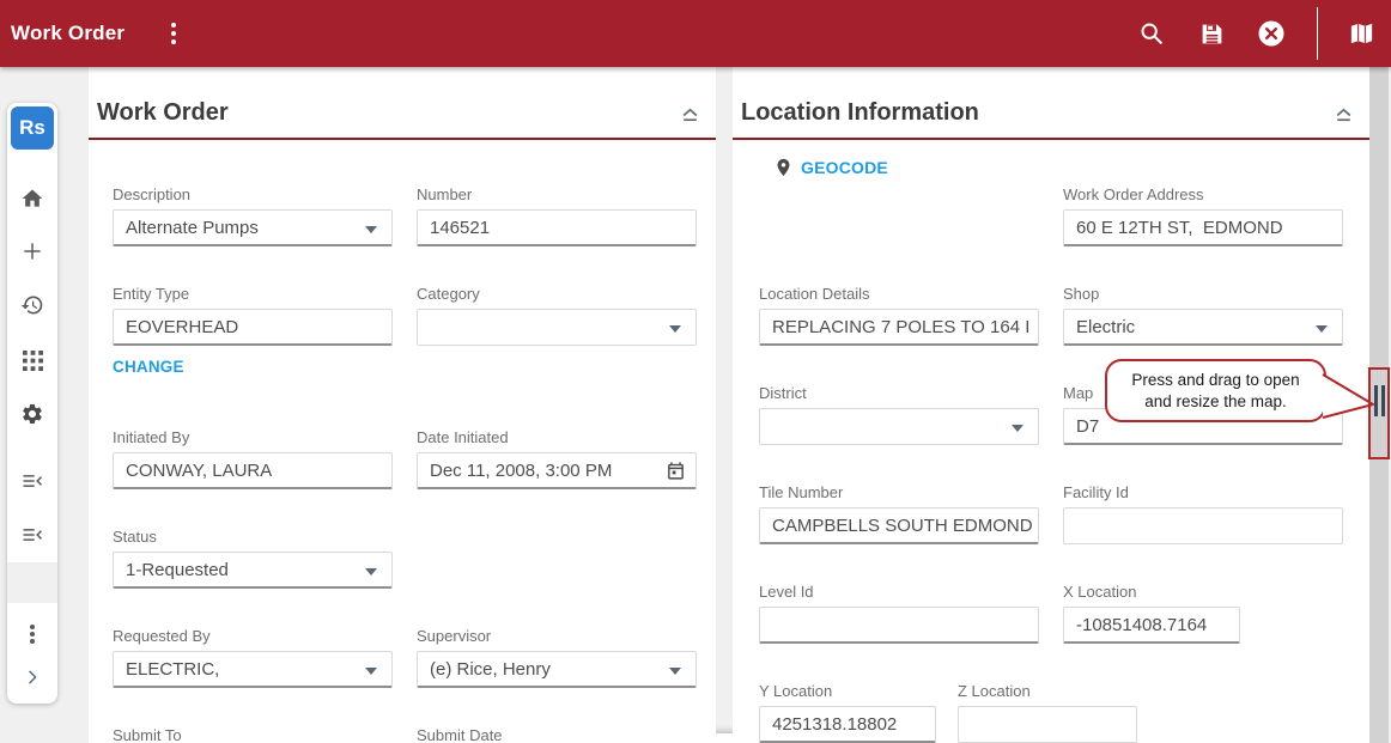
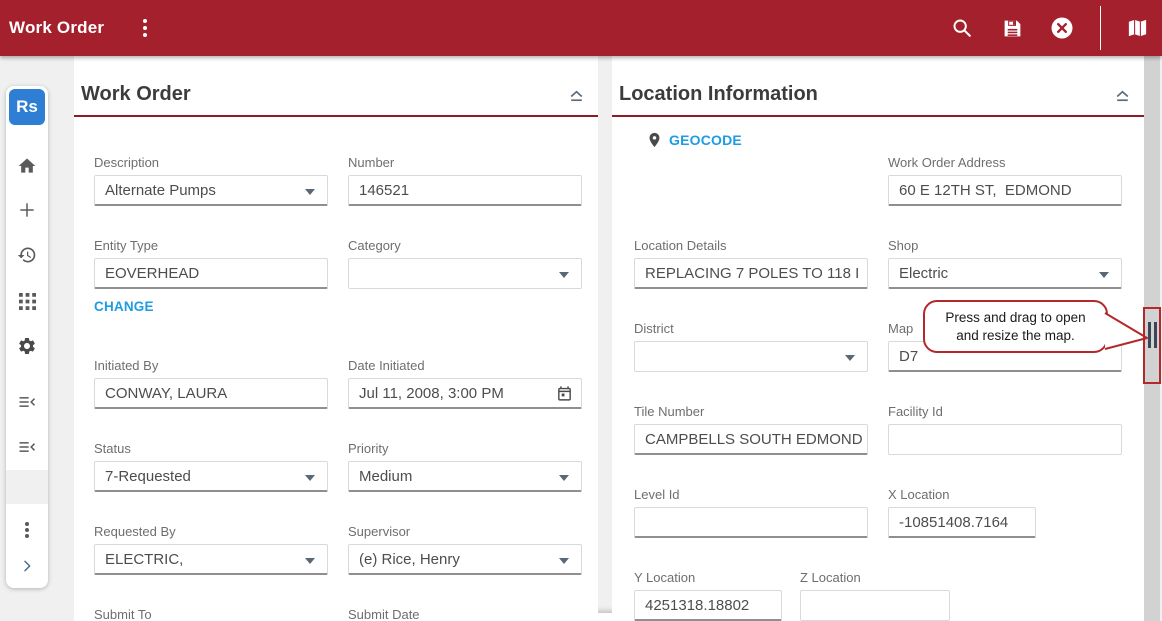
  Work Order
  Rs
  Work Order
  Description
  Alternate Pumps
  Number
  146521
  Entity Type
  EOVERHEAD
  CHANGE
  Category
  Initiated By
  CONWAY, LAURA
  Date Initiated
- Dec 11, 2008, 3:00 PM
+ Jul 11, 2008, 3:00 PM
  Status
- 1-Requested
+ 7-Requested
+ Priority
+ Medium
  Requested By
  ELECTRIC,
  Supervisor
  (e) Rice, Henry
  Submit To
  Submit Date
  Location Information
  GEOCODE
  Work Order Address
  60 E 12TH ST, EDMOND
  Location Details
- REPLACING 7 POLES TO 164 I
+ REPLACING 7 POLES TO 118 I
  Shop
  Electric
  District
  Map
  D7
  Tile Number
  CAMPBELLS SOUTH EDMOND
  Facility Id
  Level Id
  X Location
  -10851408.7164
  Y Location
  4251318.18802
  Z Location
  Press and drag to open and resize the map.
